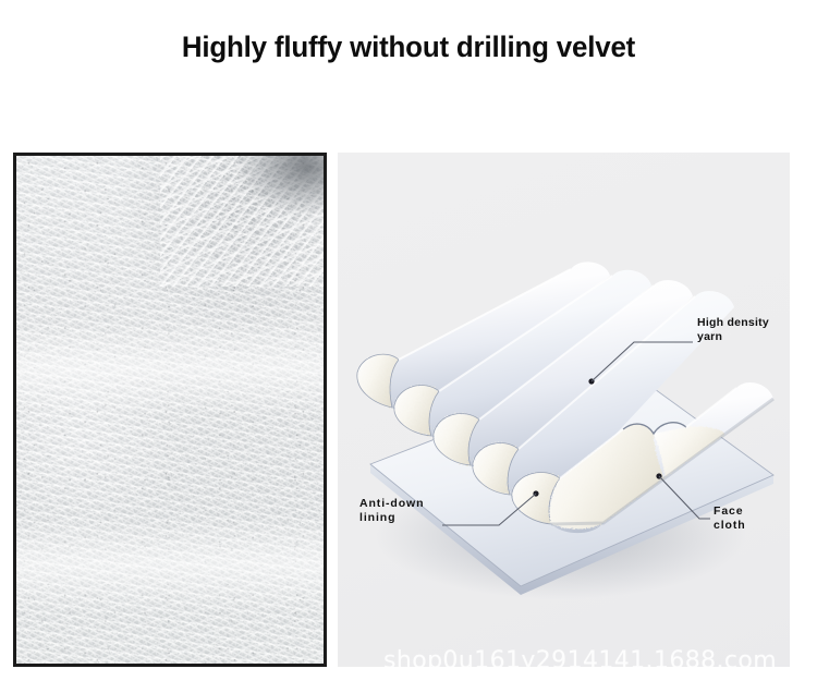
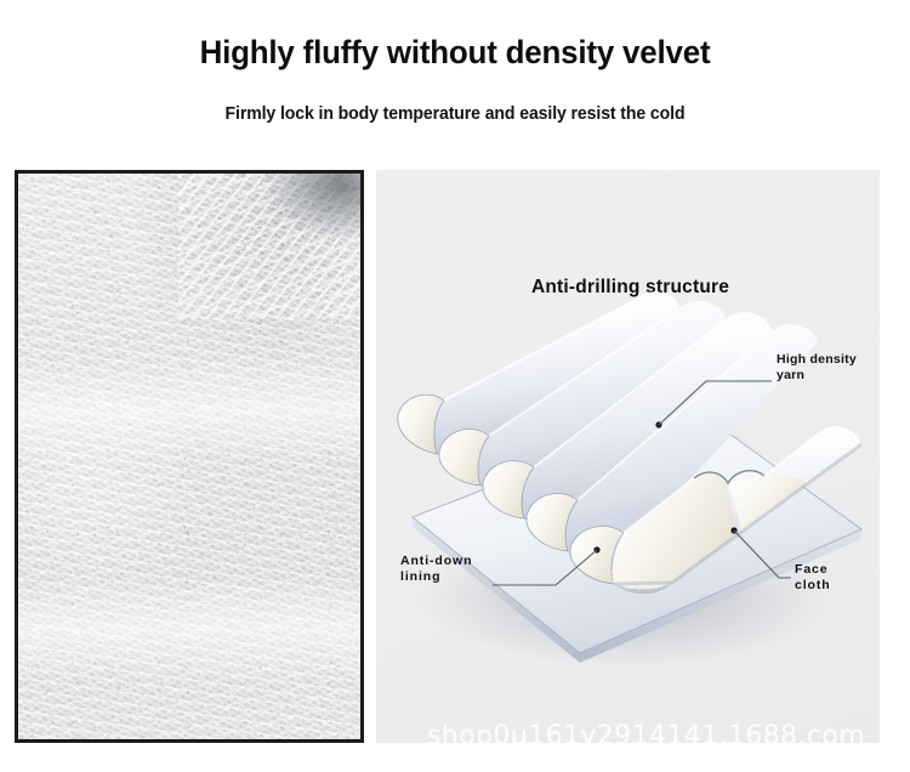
- Highly fluffy without drilling velvet
+ Highly fluffy without density velvet
+ Firmly lock in body temperature and easily resist the cold
+ Anti-drilling structure
  High density
  yarn
  Anti-down
  lining
  Face
  cloth
